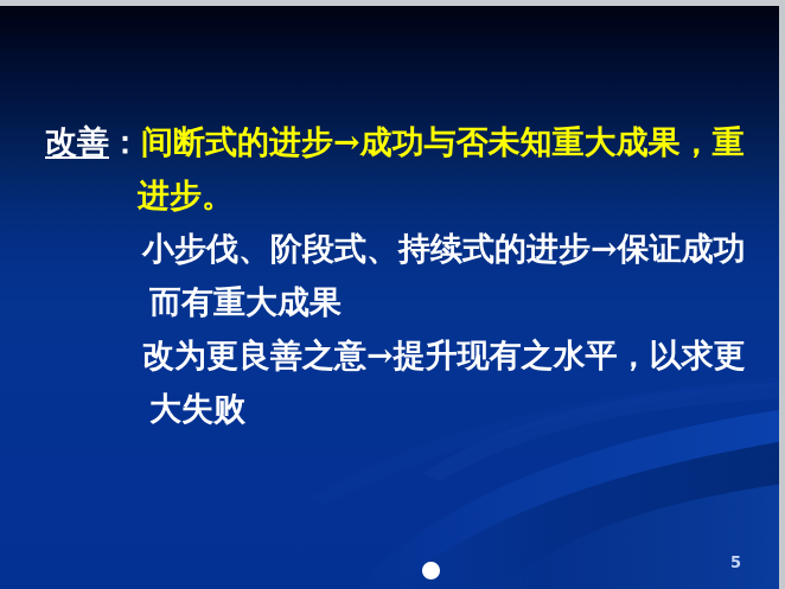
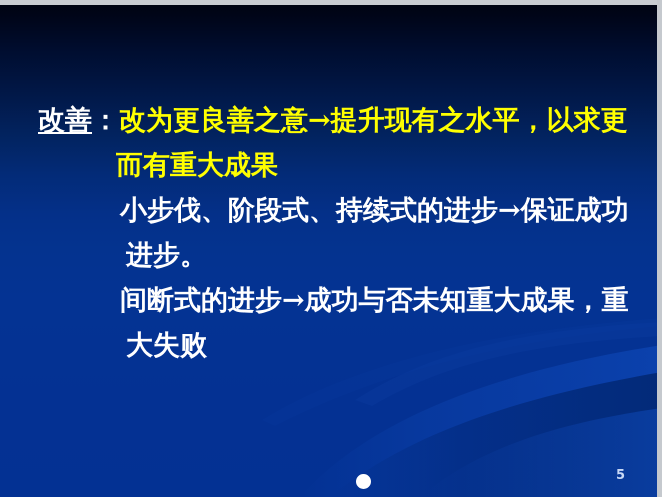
- 改善：间断式的进步→成功与否未知重大成果，重
+ 改善：改为更良善之意→提升现有之水平，以求更
- 进步。
+ 而有重大成果
  小步伐、阶段式、持续式的进步→保证成功
- 而有重大成果
+ 进步。
- 改为更良善之意→提升现有之水平，以求更
+ 间断式的进步→成功与否未知重大成果，重
  大失败
  5
